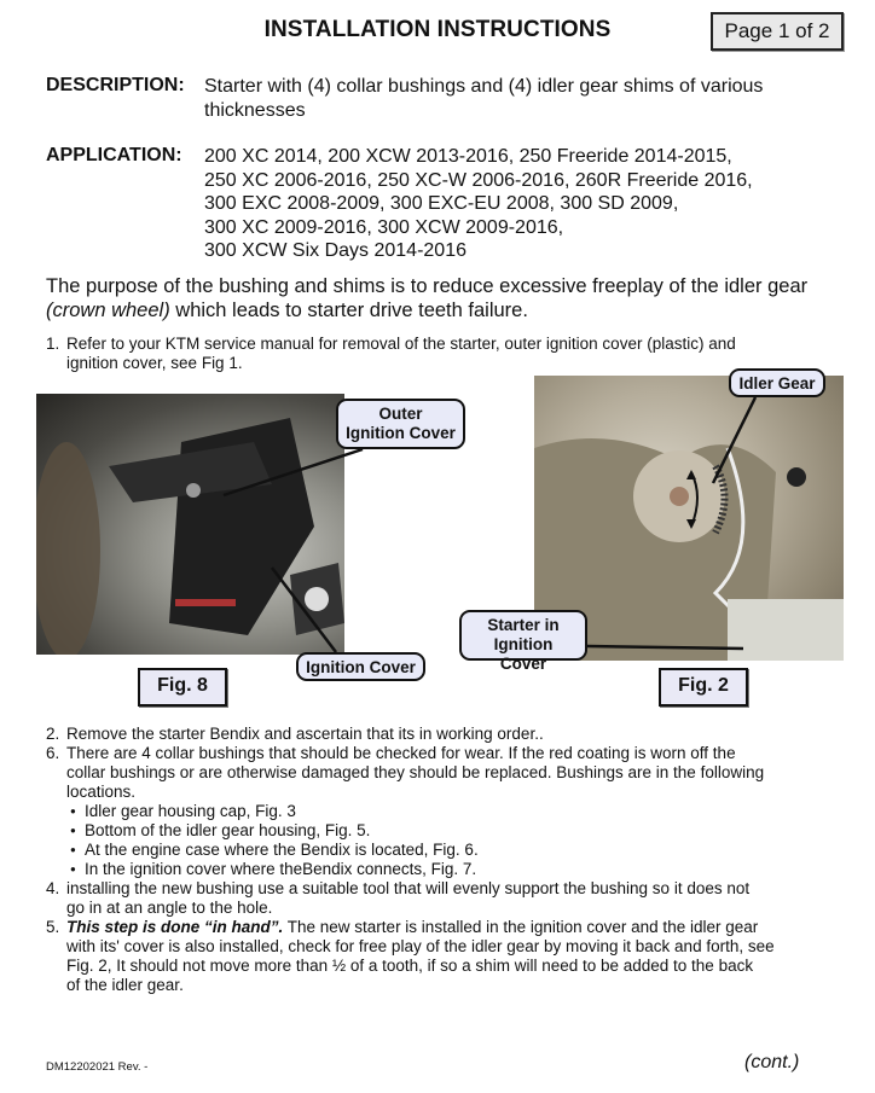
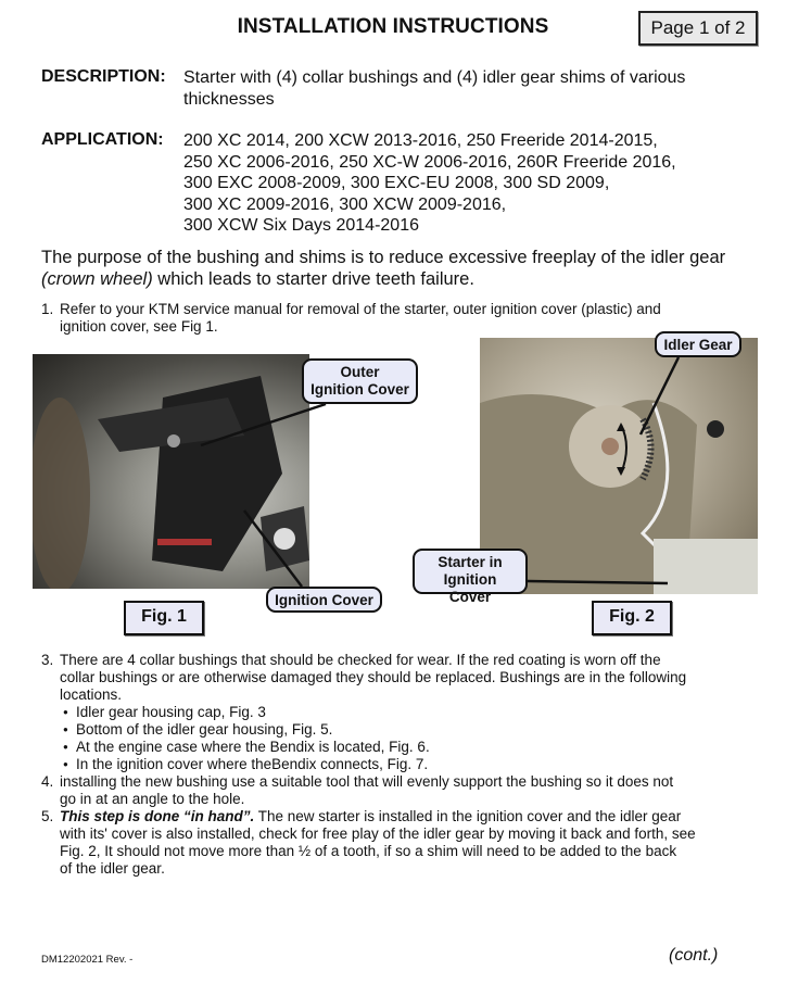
  INSTALLATION INSTRUCTIONS
  Page 1 of 2
  DESCRIPTION:
  Starter with (4) collar bushings and (4) idler gear shims of various
  thicknesses
  APPLICATION:
  200 XC 2014, 200 XCW 2013-2016, 250 Freeride 2014-2015,
  250 XC 2006-2016, 250 XC-W 2006-2016, 260R Freeride 2016,
  300 EXC 2008-2009, 300 EXC-EU 2008, 300 SD 2009,
  300 XC 2009-2016, 300 XCW 2009-2016,
  300 XCW Six Days 2014-2016
  The purpose of the bushing and shims is to reduce excessive freeplay of the idler gear
  (crown wheel) which leads to starter drive teeth failure.
  1.
  Refer to your KTM service manual for removal of the starter, outer ignition cover (plastic) and
  ignition cover, see Fig 1.
  Outer
  Ignition Cover
  Ignition Cover
- Fig. 8
+ Fig. 1
  Idler Gear
  Starter in
  Ignition Cover
  Fig. 2
- 2.
- Remove the starter Bendix and ascertain that its in working order..
- 6.
+ 3.
  There are 4 collar bushings that should be checked for wear. If the red coating is worn off the
  collar bushings or are otherwise damaged they should be replaced. Bushings are in the following
  locations.
  Idler gear housing cap, Fig. 3
  Bottom of the idler gear housing, Fig. 5.
  At the engine case where the Bendix is located, Fig. 6.
  In the ignition cover where theBendix connects, Fig. 7.
  4.
  installing the new bushing use a suitable tool that will evenly support the bushing so it does not
  go in at an angle to the hole.
  5.
  This step is done “in hand”. The new starter is installed in the ignition cover and the idler gear
  with its' cover is also installed, check for free play of the idler gear by moving it back and forth, see
  Fig. 2, It should not move more than ½ of a tooth, if so a shim will need to be added to the back
  of the idler gear.
  DM12202021 Rev. -
  (cont.)
